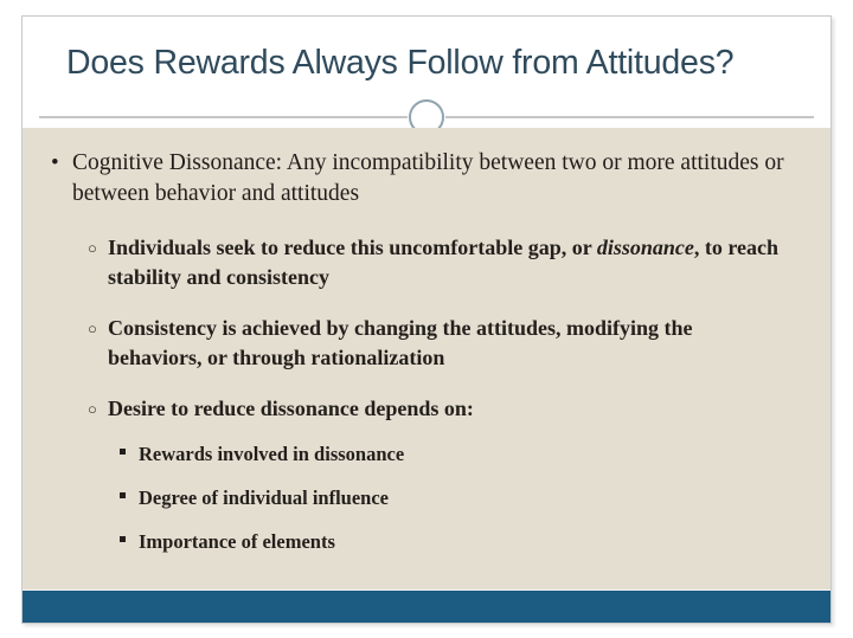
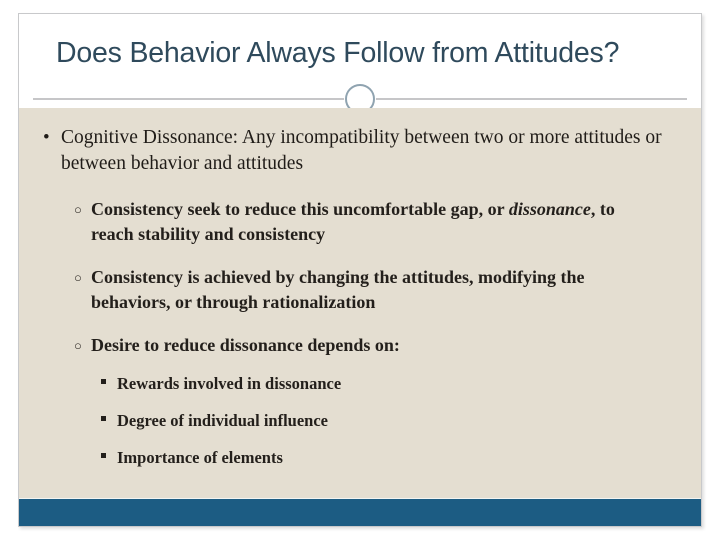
- Does Rewards Always Follow from Attitudes?
+ Does Behavior Always Follow from Attitudes?
  •
  Cognitive Dissonance: Any incompatibility between two or more attitudes or between behavior and attitudes
  ○
- Individuals seek to reduce this uncomfortable gap, or dissonance, to reach stability and consistency
+ Consistency seek to reduce this uncomfortable gap, or dissonance, to reach stability and consistency
  ○
  Consistency is achieved by changing the attitudes, modifying the behaviors, or through rationalization
  ○
  Desire to reduce dissonance depends on:
  Rewards involved in dissonance
  Degree of individual influence
  Importance of elements
